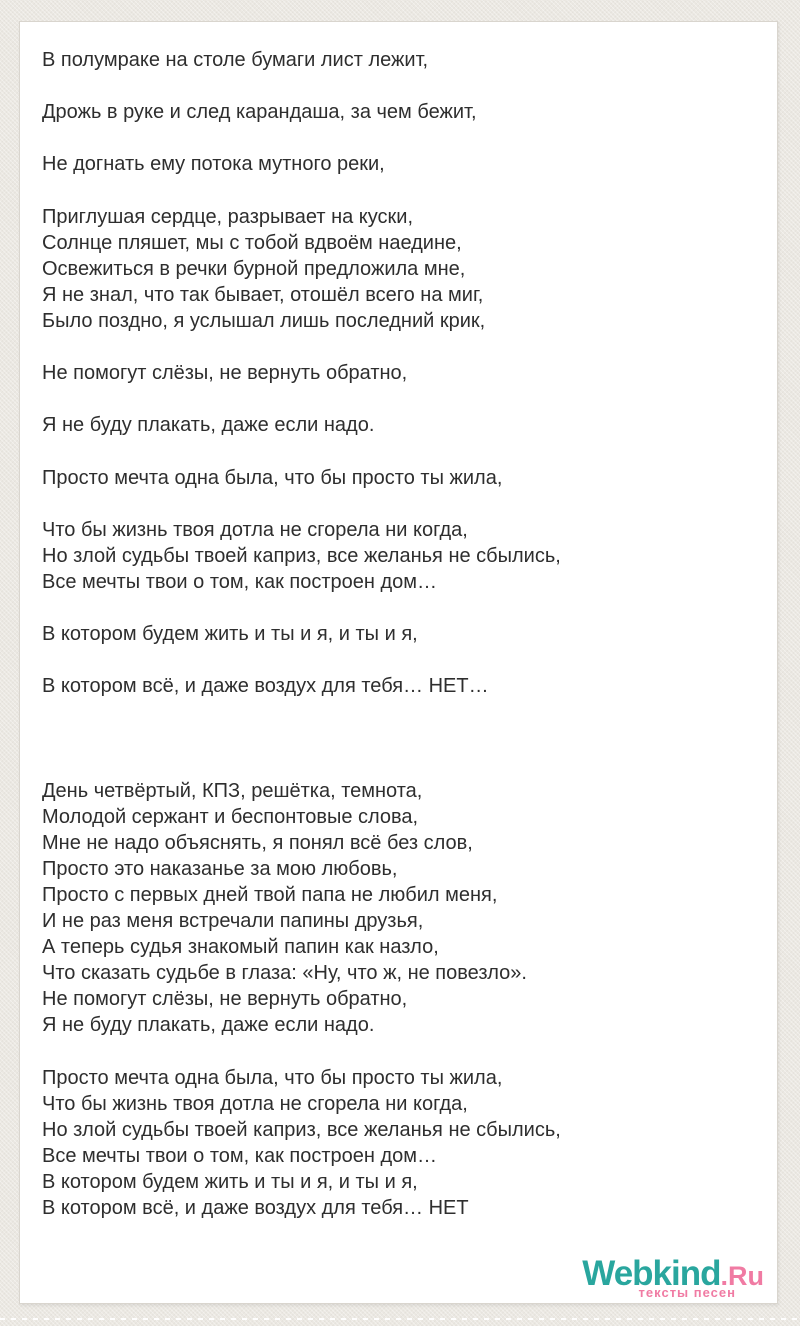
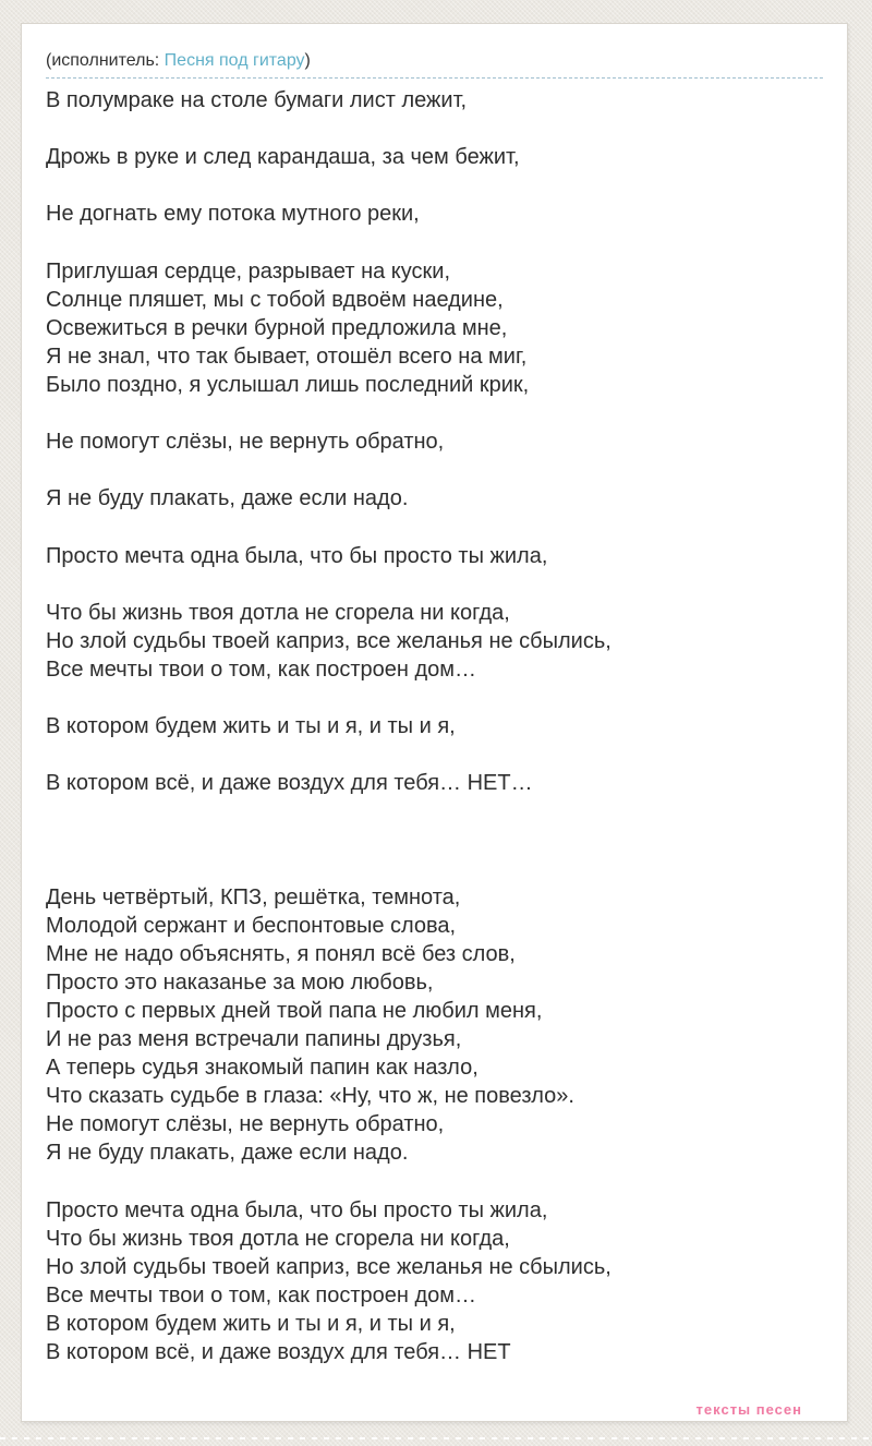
+ (исполнитель: Песня под гитару)
  В полумраке на столе бумаги лист лежит,
  Дрожь в руке и след карандаша, за чем бежит,
  Не догнать ему потока мутного реки,
  Приглушая сердце, разрывает на куски,
  Солнце пляшет, мы с тобой вдвоём наедине,
  Освежиться в речки бурной предложила мне,
  Я не знал, что так бывает, отошёл всего на миг,
  Было поздно, я услышал лишь последний крик,
  Не помогут слёзы, не вернуть обратно,
  Я не буду плакать, даже если надо.
  Просто мечта одна была, что бы просто ты жила,
  Что бы жизнь твоя дотла не сгорела ни когда,
  Но злой судьбы твоей каприз, все желанья не сбылись,
  Все мечты твои о том, как построен дом…
  В котором будем жить и ты и я, и ты и я,
  В котором всё, и даже воздух для тебя… НЕТ…
  День четвёртый, КПЗ, решётка, темнота,
  Молодой сержант и беспонтовые слова,
  Мне не надо объяснять, я понял всё без слов,
  Просто это наказанье за мою любовь,
  Просто с первых дней твой папа не любил меня,
  И не раз меня встречали папины друзья,
  А теперь судья знакомый папин как назло,
  Что сказать судьбе в глаза: «Ну, что ж, не повезло».
  Не помогут слёзы, не вернуть обратно,
  Я не буду плакать, даже если надо.
  Просто мечта одна была, что бы просто ты жила,
  Что бы жизнь твоя дотла не сгорела ни когда,
  Но злой судьбы твоей каприз, все желанья не сбылись,
  Все мечты твои о том, как построен дом…
  В котором будем жить и ты и я, и ты и я,
  В котором всё, и даже воздух для тебя… НЕТ
- Webkind.Ru
  тексты песен
